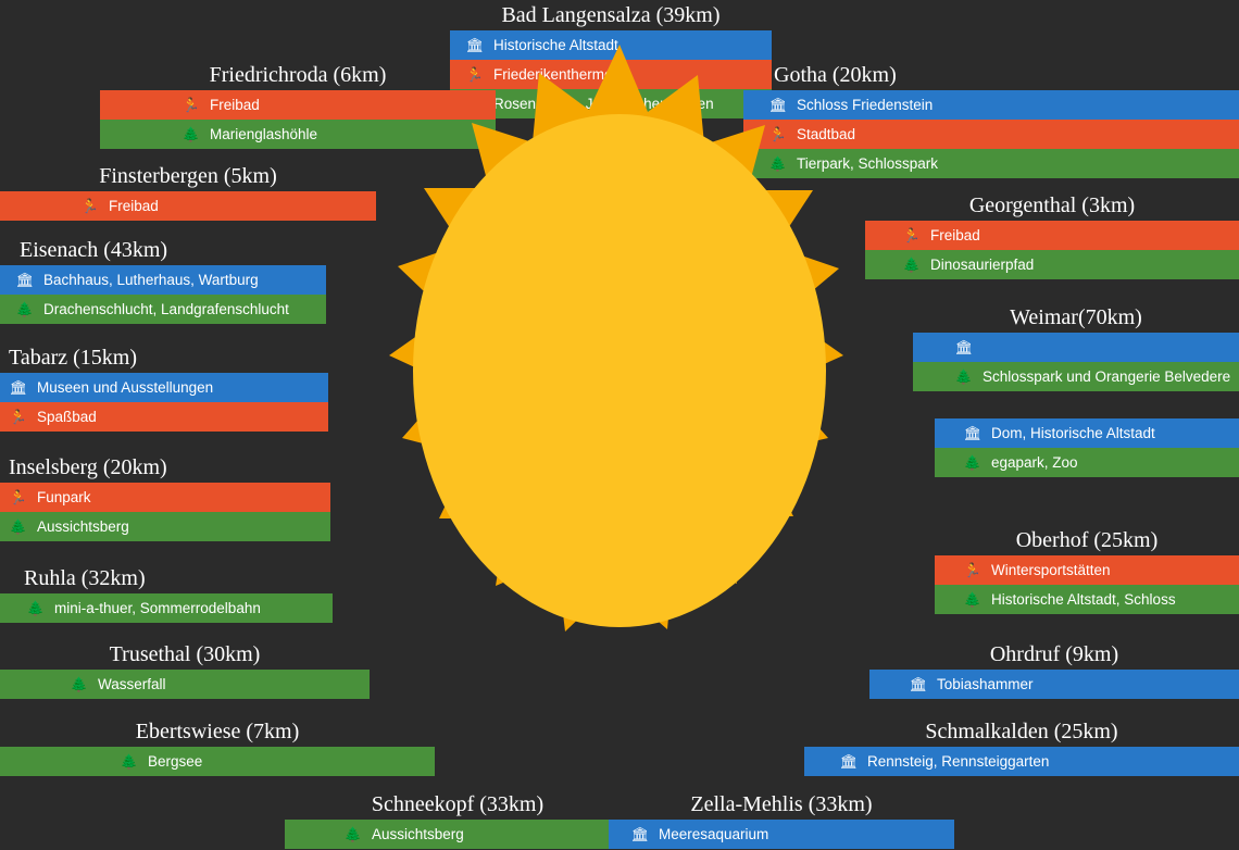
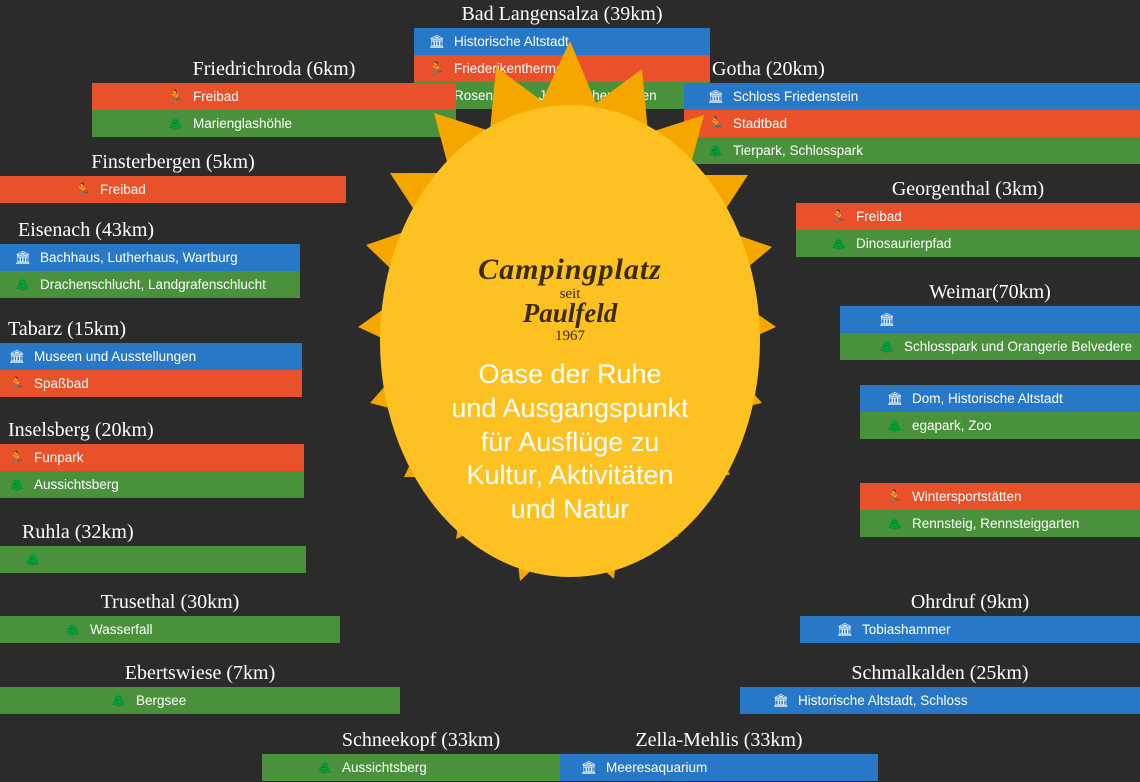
  Bad Langensalza (39km)
  🏛
  Historische Altstadt
  🏃
  Friederikentherm
  Friedrichroda (6km)
  🏃
  Freibad
  🌲
  Marienglashöhle
  Gotha (20km)
  🏛
  Schloss Friedenstein
  🏃
  Stadtbad
  🌲
  Tierpark, Schlosspark
  Finsterbergen (5km)
  🏃
  Freibad
  Georgenthal (3km)
  🏃
  Freibad
  🌲
  Dinosaurierpfad
  Eisenach (43km)
  🏛
  Bachhaus, Lutherhaus, Wartburg
  🌲
  Drachenschlucht, Landgrafenschlucht
  Weimar(70km)
  🏛
  🌲
  Schlosspark und Orangerie Belvedere
  Tabarz (15km)
  🏛
  Museen und Ausstellungen
  🏃
  Spaßbad
  🏛
  Dom, Historische Altstadt
  🌲
  egapark, Zoo
  Inselsberg (20km)
  🏃
  Funpark
  🌲
  Aussichtsberg
- Oberhof (25km)
  🏃
  Wintersportstätten
  🌲
- Historische Altstadt, Schloss
+ Rennsteig, Rennsteiggarten
  Ruhla (32km)
  🌲
- mini-a-thuer, Sommerrodelbahn
  Ohrdruf (9km)
  🏛
  Tobiashammer
  Trusethal (30km)
  🌲
  Wasserfall
  Schmalkalden (25km)
  🏛
- Rennsteig, Rennsteiggarten
+ Historische Altstadt, Schloss
  Ebertswiese (7km)
  🌲
  Bergsee
  Schneekopf (33km)
  🌲
  Aussichtsberg
  Zella-Mehlis (33km)
  🏛
  Meeresaquarium
+ Campingplatz
+ seit
+ Paulfeld
+ 1967
+ Oase der Ruhe
+ und Ausgangspunkt
+ für Ausflüge zu
+ Kultur, Aktivitäten
+ und Natur
